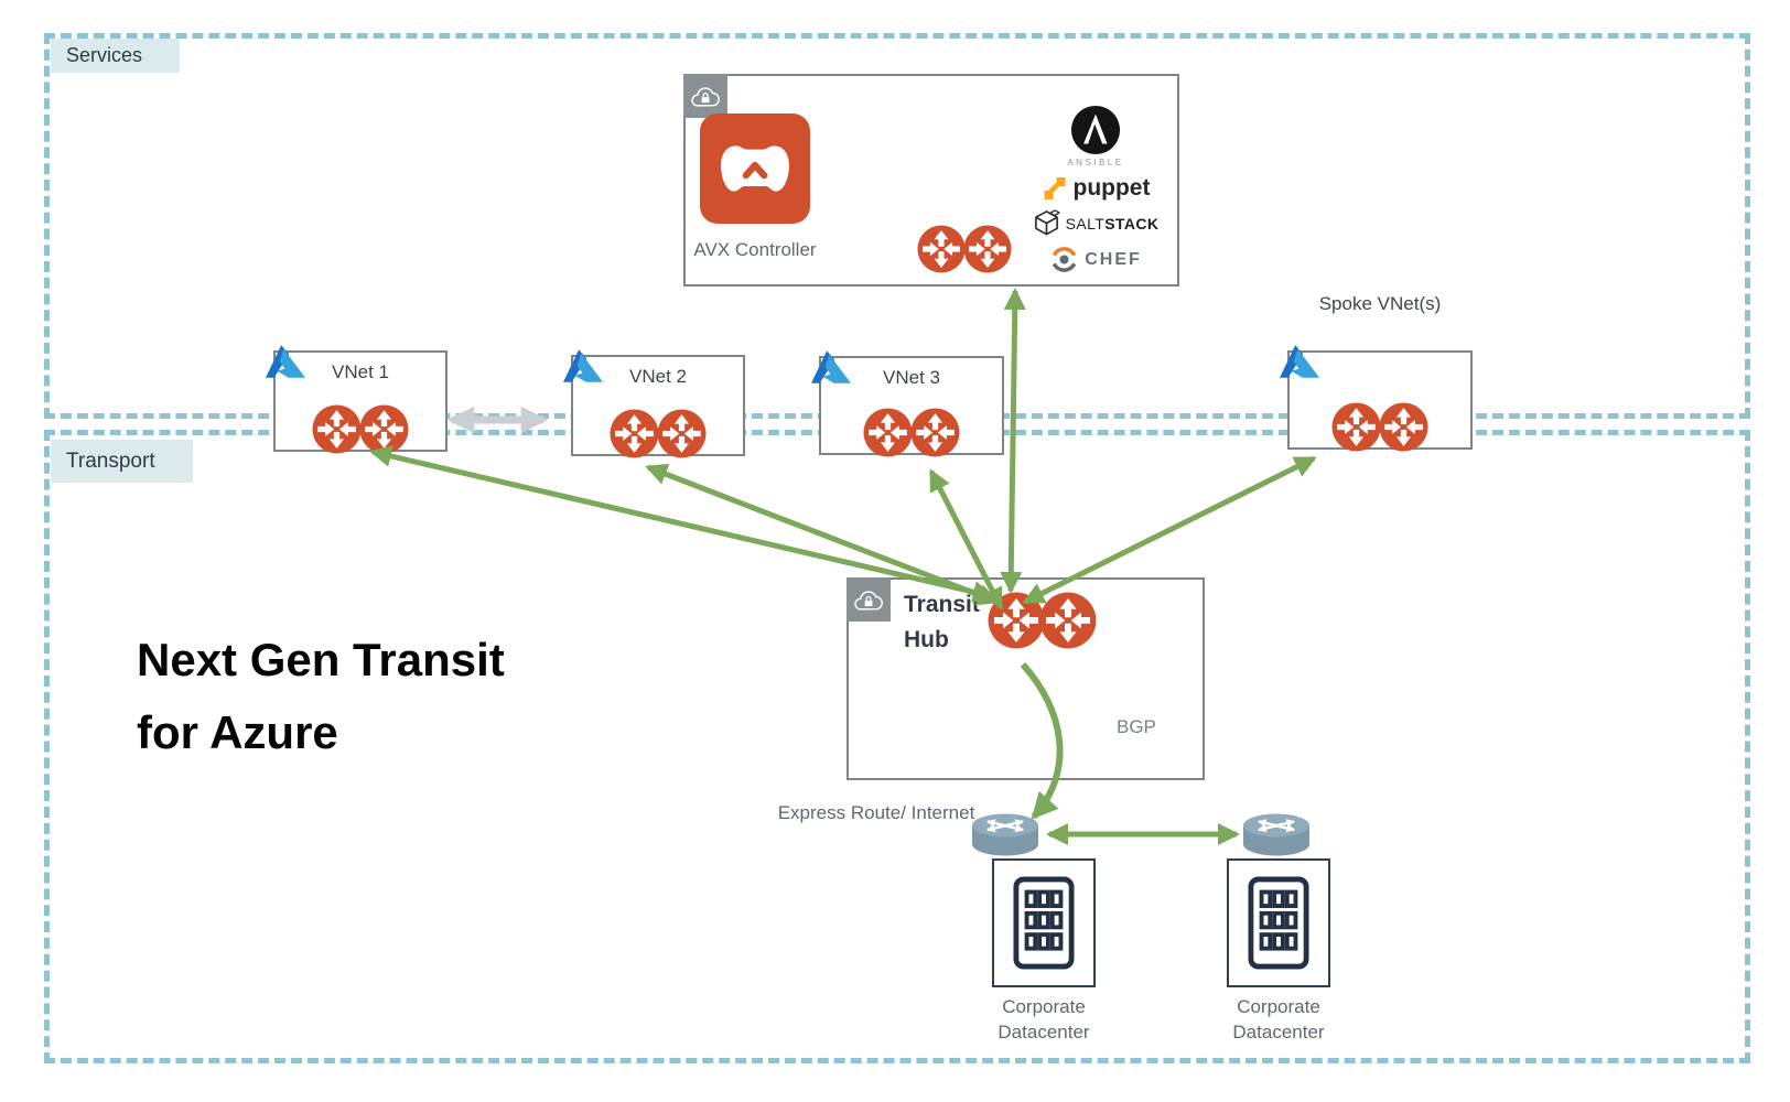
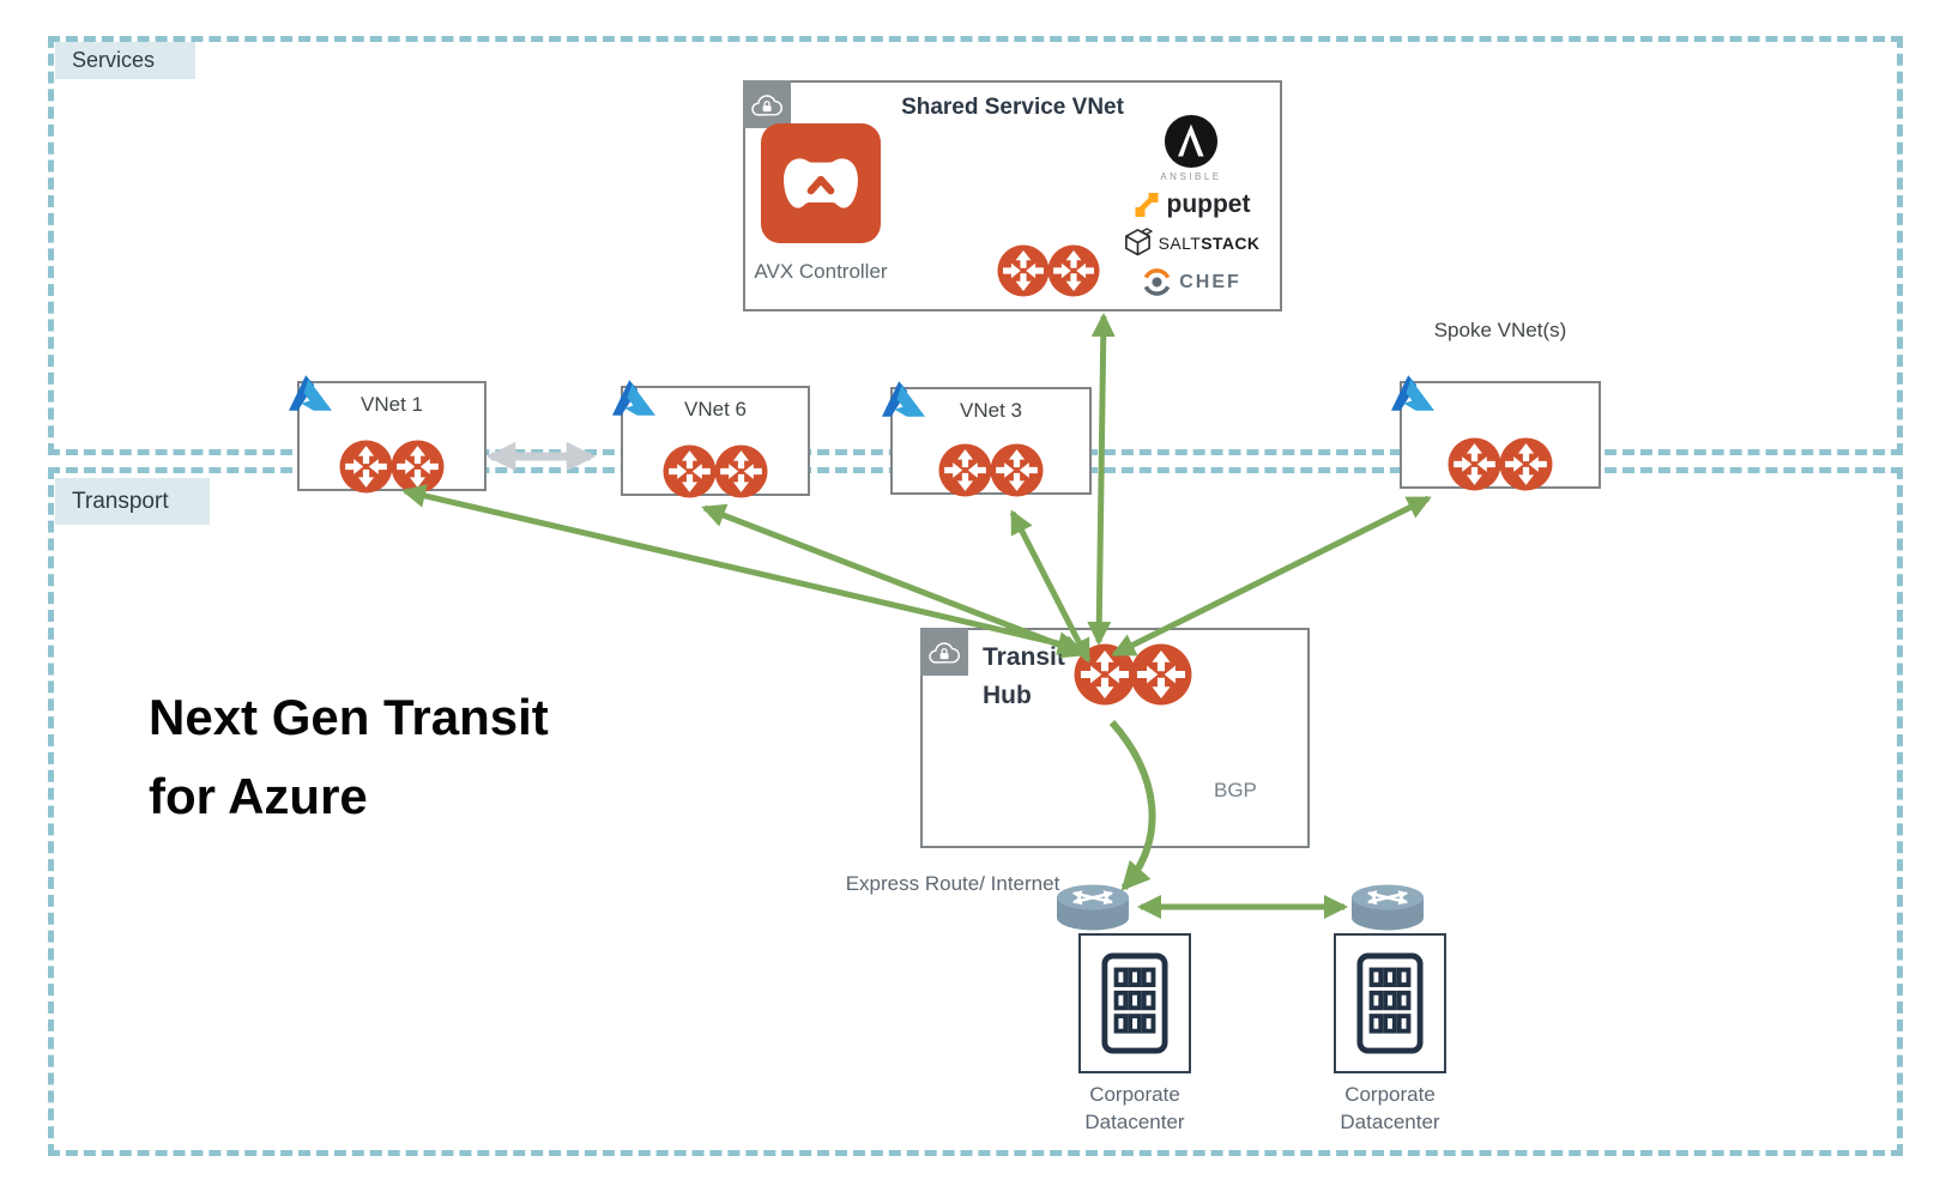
  Services
  Transport
  Next Gen Transit
  for Azure
+ Shared Service VNet
  AVX Controller
  ANSIBLE
  puppet
  SALTSTACK
  CHEF
  VNet 1
- VNet 2
+ VNet 6
  VNet 3
  Spoke VNet(s)
  Transit
  Hub
  BGP
  Express Route/ Internet
  Corporate
  Datacenter
  Corporate
  Datacenter
